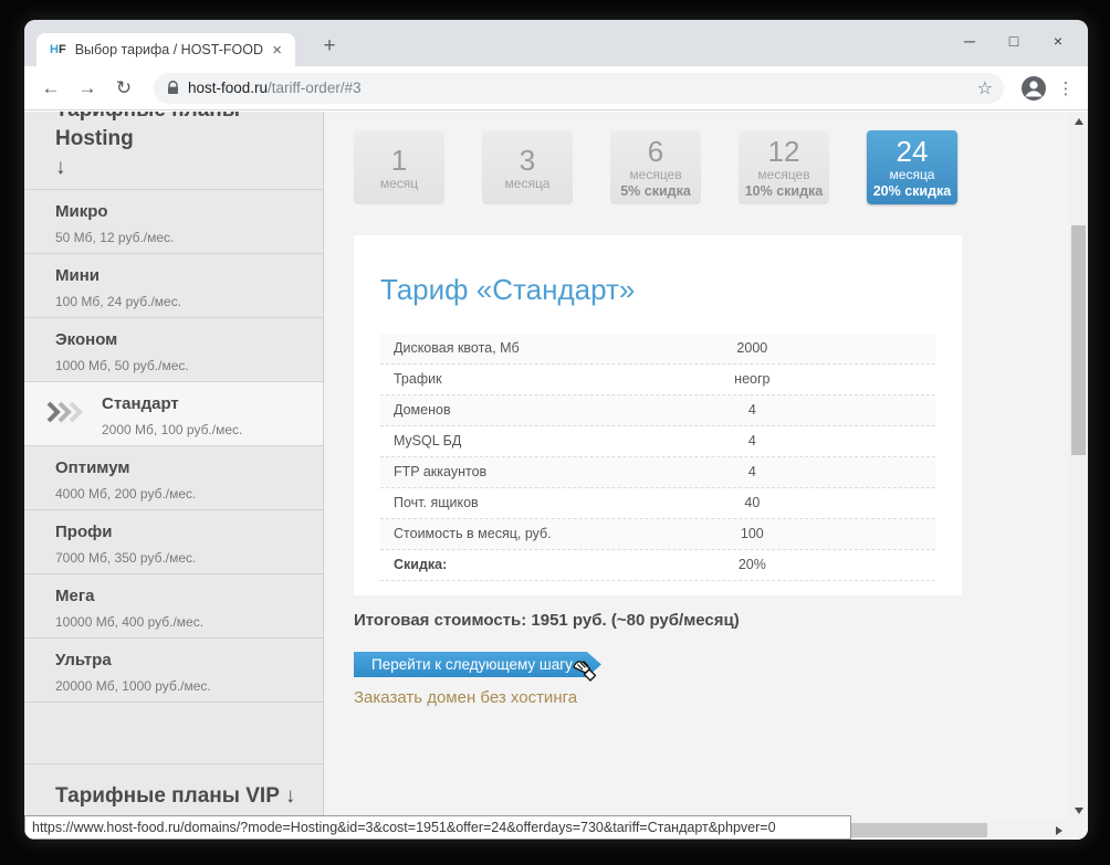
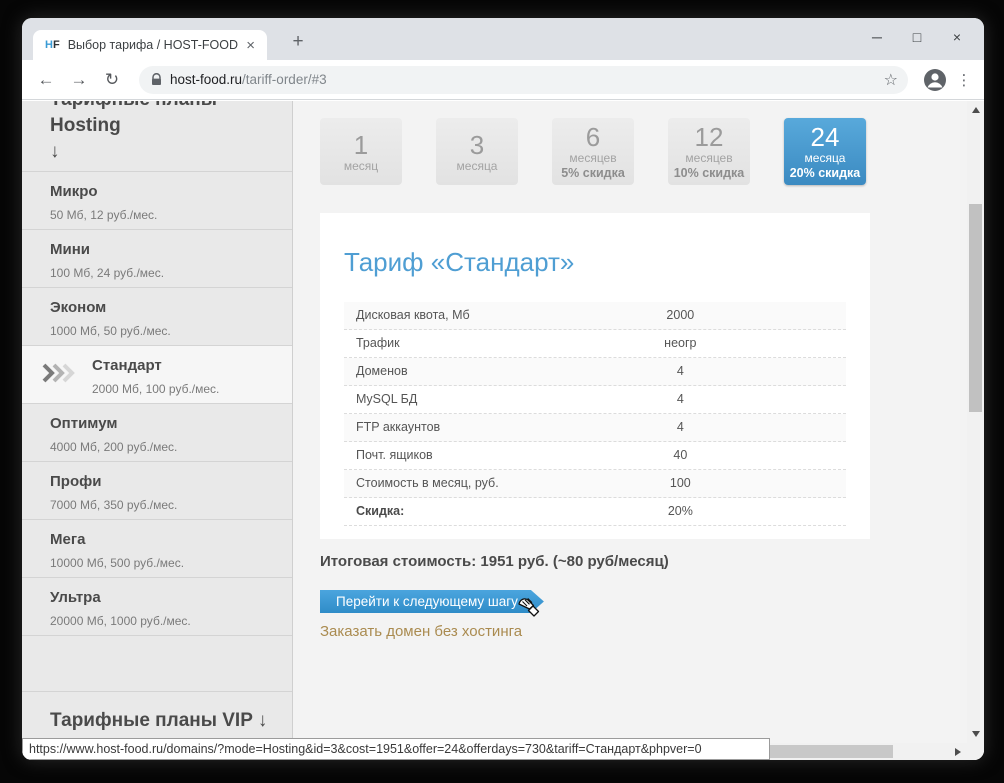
  HF
  Выбор тарифа / HOST-FOOD
  ×
  +
  ─
  □
  ×
  ←
  →
  ↻
  host-food.ru
  /tariff-order/#3
  ☆
  ⋮
  ↓
  Микро
  50 Мб, 12 руб./мес.
  Мини
  100 Мб, 24 руб./мес.
  Эконом
  1000 Мб, 50 руб./мес.
  Стандарт
  2000 Мб, 100 руб./мес.
  Оптимум
  4000 Мб, 200 руб./мес.
  Профи
  7000 Мб, 350 руб./мес.
  Мега
- 10000 Мб, 400 руб./мес.
+ 10000 Мб, 500 руб./мес.
  Ультра
  20000 Мб, 1000 руб./мес.
  Тарифные планы VIP ↓
  1
  месяц
  3
  месяца
  6
  месяцев
  5% скидка
  12
  месяцев
  10% скидка
  24
  месяца
  20% скидка
  Тариф «Стандарт»
  Дисковая квота, Мб
  2000
  Трафик
  неогр
  Доменов
  4
  MySQL БД
  4
  FTP аккаунтов
  4
  Почт. ящиков
  40
  Стоимость в месяц, руб.
  100
  Скидка:
  20%
  Итоговая стоимость: 1951 руб. (~80 руб/месяц)
  Перейти к следующему шагу
  Заказать домен без хостинга
  https://www.host-food.ru/domains/?mode=Hosting&id=3&cost=1951&offer=24&offerdays=730&tariff=Стандарт&phpver=0
